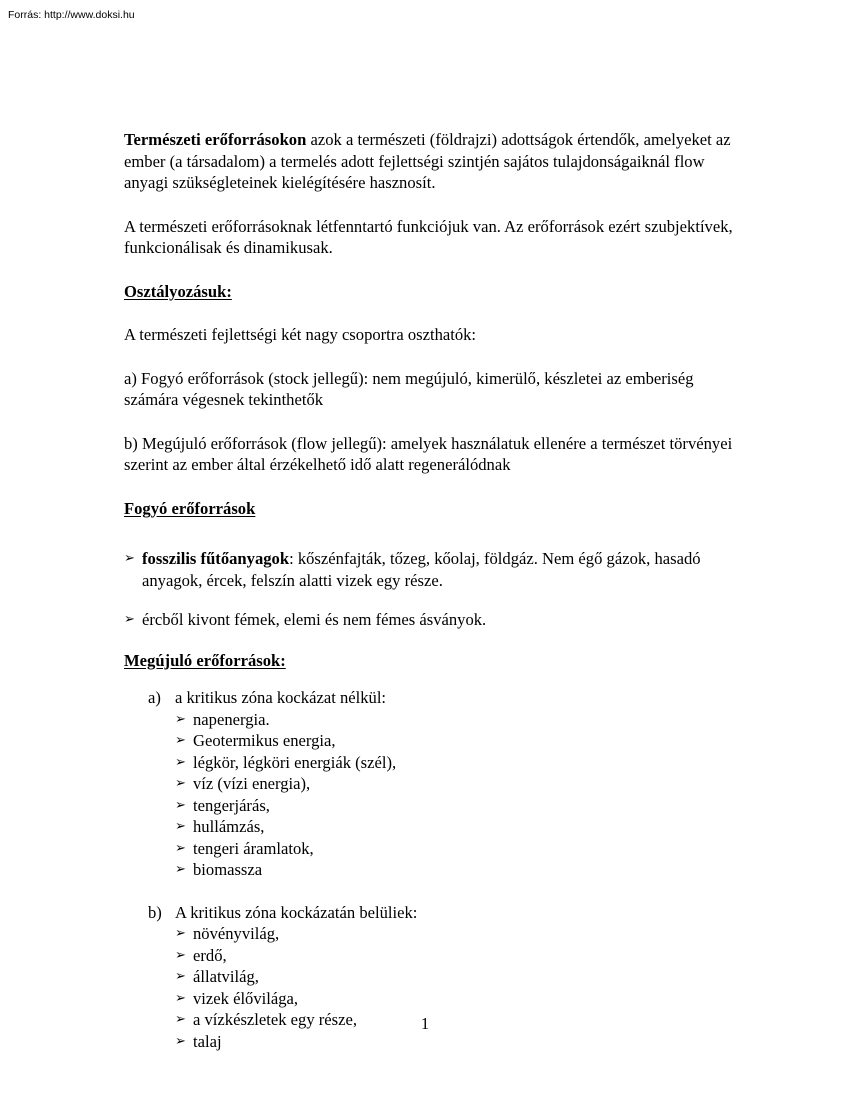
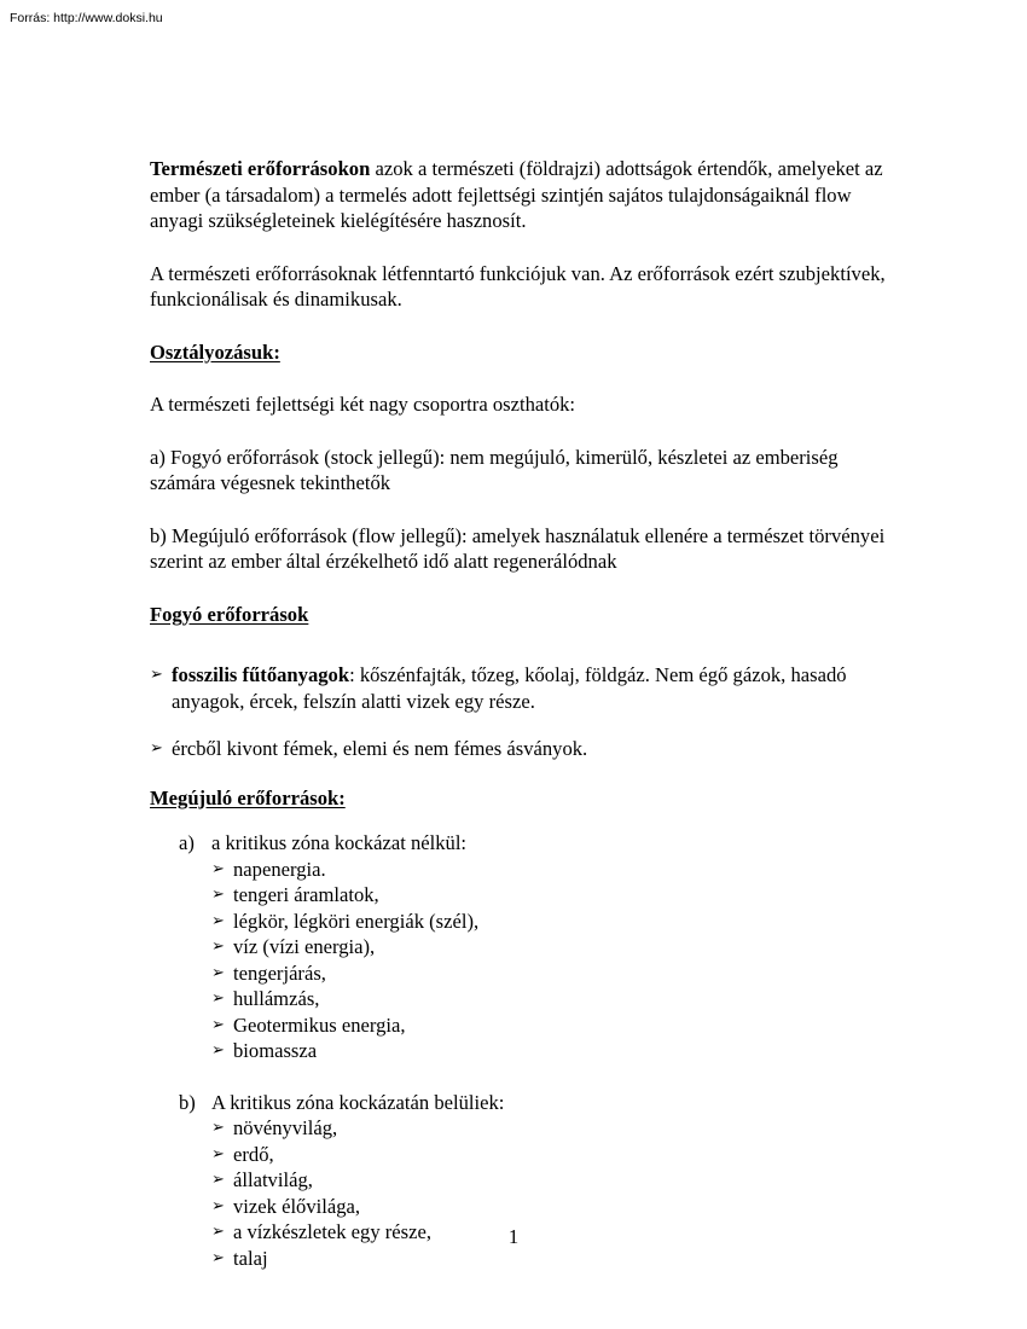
  Forrás: http://www.doksi.hu
  Természeti erőforrásokon azok a természeti (földrajzi) adottságok értendők, amelyeket az ember (a társadalom) a termelés adott fejlettségi szintjén sajátos tulajdonságaiknál flow anyagi szükségleteinek kielégítésére hasznosít.
  A természeti erőforrásoknak létfenntartó funkciójuk van. Az erőforrások ezért szubjektívek, funkcionálisak és dinamikusak.
  Osztályozásuk:
  A természeti fejlettségi két nagy csoportra oszthatók:
  a) Fogyó erőforrások (stock jellegű): nem megújuló, kimerülő, készletei az emberiség számára végesnek tekinthetők
  b) Megújuló erőforrások (flow jellegű): amelyek használatuk ellenére a természet törvényei szerint az ember által érzékelhető idő alatt regenerálódnak
  Fogyó erőforrások
  ➢
  fosszilis fűtőanyagok: kőszénfajták, tőzeg, kőolaj, földgáz. Nem égő gázok, hasadó anyagok, ércek, felszín alatti vizek egy része.
  ➢
  ércből kivont fémek, elemi és nem fémes ásványok.
  Megújuló erőforrások:
  a)
  a kritikus zóna kockázat nélkül:
  ➢
  napenergia.
  ➢
- Geotermikus energia,
+ tengeri áramlatok,
  ➢
  légkör, légköri energiák (szél),
  ➢
  víz (vízi energia),
  ➢
  tengerjárás,
  ➢
  hullámzás,
  ➢
- tengeri áramlatok,
+ Geotermikus energia,
  ➢
  biomassza
  b)
  A kritikus zóna kockázatán belüliek:
  ➢
  növényvilág,
  ➢
  erdő,
  ➢
  állatvilág,
  ➢
  vizek élővilága,
  ➢
  a vízkészletek egy része,
  ➢
  talaj
  1
